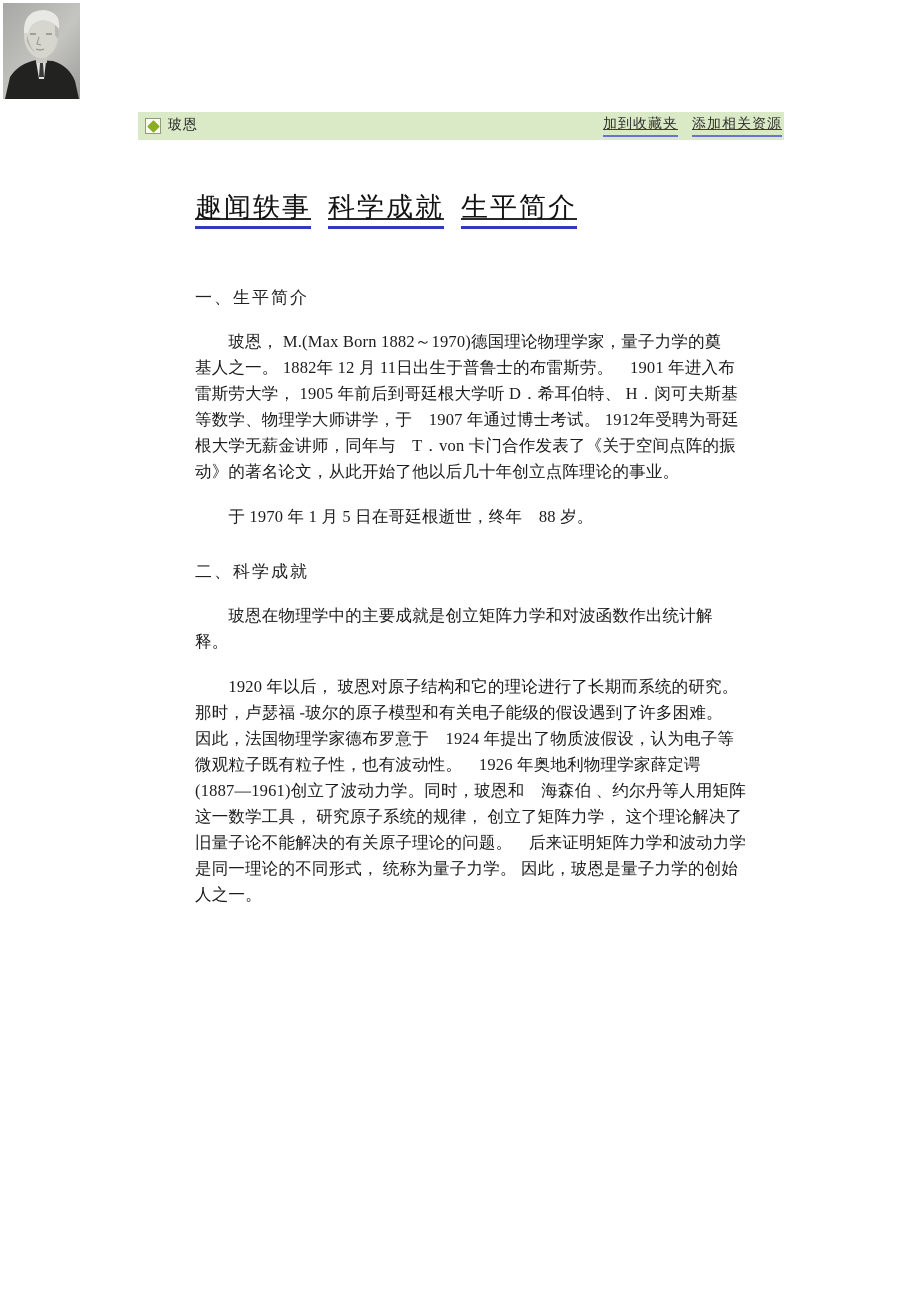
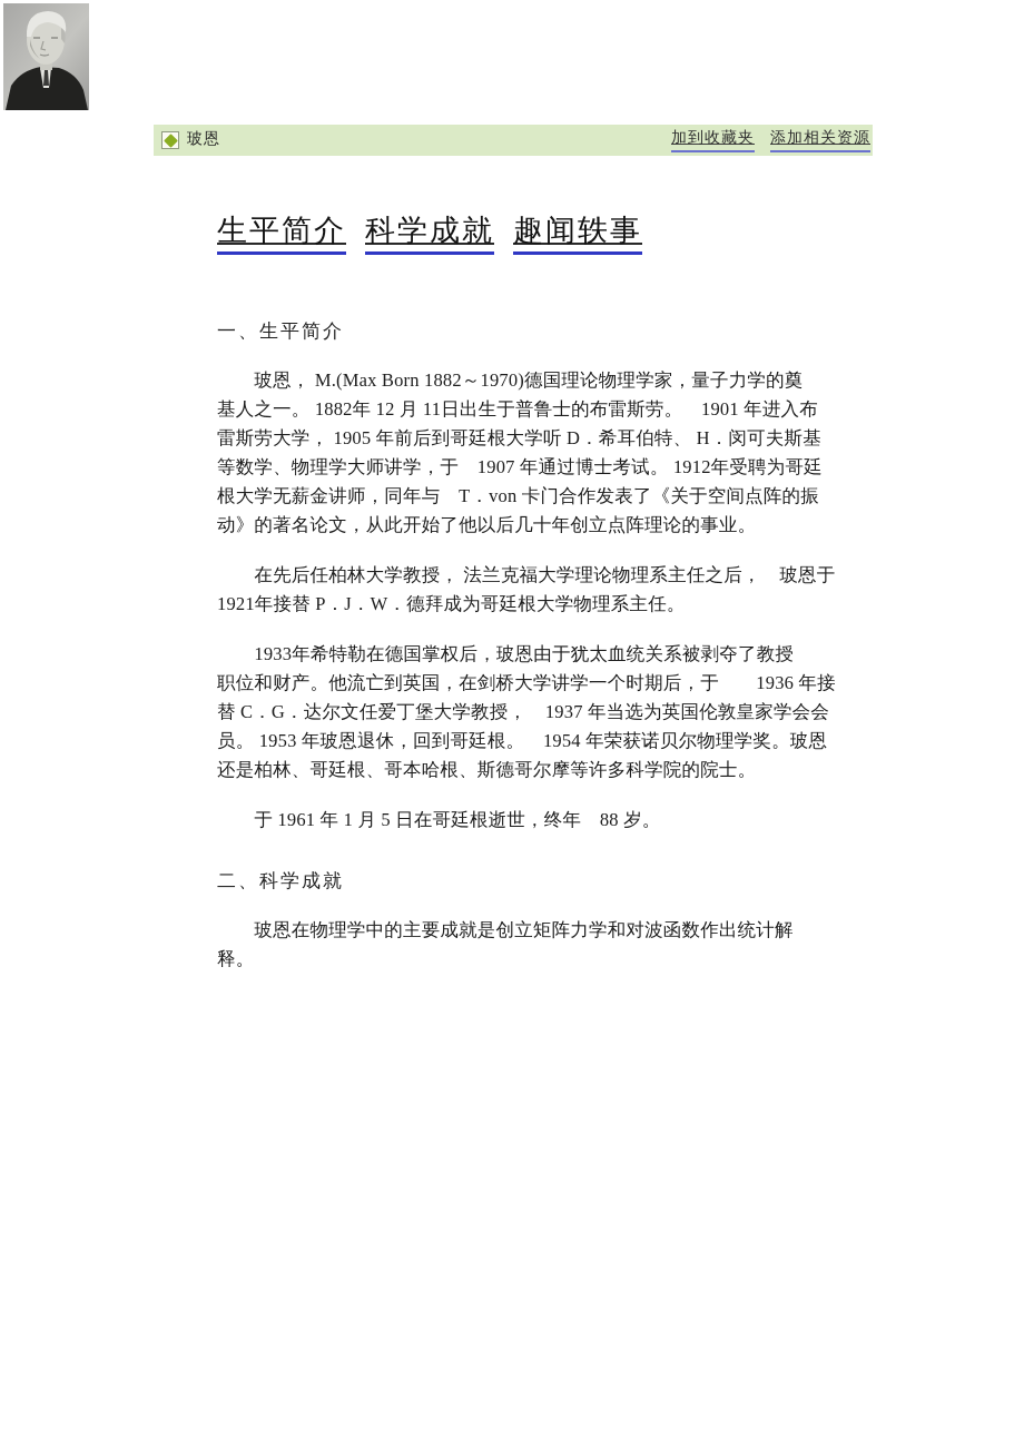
  玻恩
  加到收藏夹
  添加相关资源
- 趣闻轶事
+ 生平简介
  科学成就
- 生平简介
+ 趣闻轶事
  一、生平简介
  玻恩， M.(Max Born 1882～1970)德国理论物理学家，量子力学的奠
  基人之一。 1882年 12 月 11日出生于普鲁士的布雷斯劳。 1901 年进入布
  雷斯劳大学， 1905 年前后到哥廷根大学听 D．希耳伯特、 H．闵可夫斯基
  等数学、物理学大师讲学，于 1907 年通过博士考试。 1912年受聘为哥廷
  根大学无薪金讲师，同年与 T．von 卡门合作发表了《关于空间点阵的振
  动》的著名论文，从此开始了他以后几十年创立点阵理论的事业。
+ 在先后任柏林大学教授， 法兰克福大学理论物理系主任之后， 玻恩于
+ 1921年接替 P．J．W．德拜成为哥廷根大学物理系主任。
+ 1933年希特勒在德国掌权后，玻恩由于犹太血统关系被剥夺了教授
+ 职位和财产。他流亡到英国，在剑桥大学讲学一个时期后，于 1936 年接
+ 替 C．G．达尔文任爱丁堡大学教授， 1937 年当选为英国伦敦皇家学会会
+ 员。 1953 年玻恩退休，回到哥廷根。 1954 年荣获诺贝尔物理学奖。玻恩
+ 还是柏林、哥廷根、哥本哈根、斯德哥尔摩等许多科学院的院士。
- 于 1970 年 1 月 5 日在哥廷根逝世，终年 88 岁。
+ 于 1961 年 1 月 5 日在哥廷根逝世，终年 88 岁。
  二、科学成就
  玻恩在物理学中的主要成就是创立矩阵力学和对波函数作出统计解
  释。
- 1920 年以后， 玻恩对原子结构和它的理论进行了长期而系统的研究。
- 那时，卢瑟福 -玻尔的原子模型和有关电子能级的假设遇到了许多困难。
- 因此，法国物理学家德布罗意于 1924 年提出了物质波假设，认为电子等
- 微观粒子既有粒子性，也有波动性。 1926 年奥地利物理学家薛定谔
- (1887—1961)创立了波动力学。同时，玻恩和 海森伯 、约尔丹等人用矩阵
- 这一数学工具， 研究原子系统的规律， 创立了矩阵力学， 这个理论解决了
- 旧量子论不能解决的有关原子理论的问题。 后来证明矩阵力学和波动力学
- 是同一理论的不同形式， 统称为量子力学。 因此，玻恩是量子力学的创始
- 人之一。
